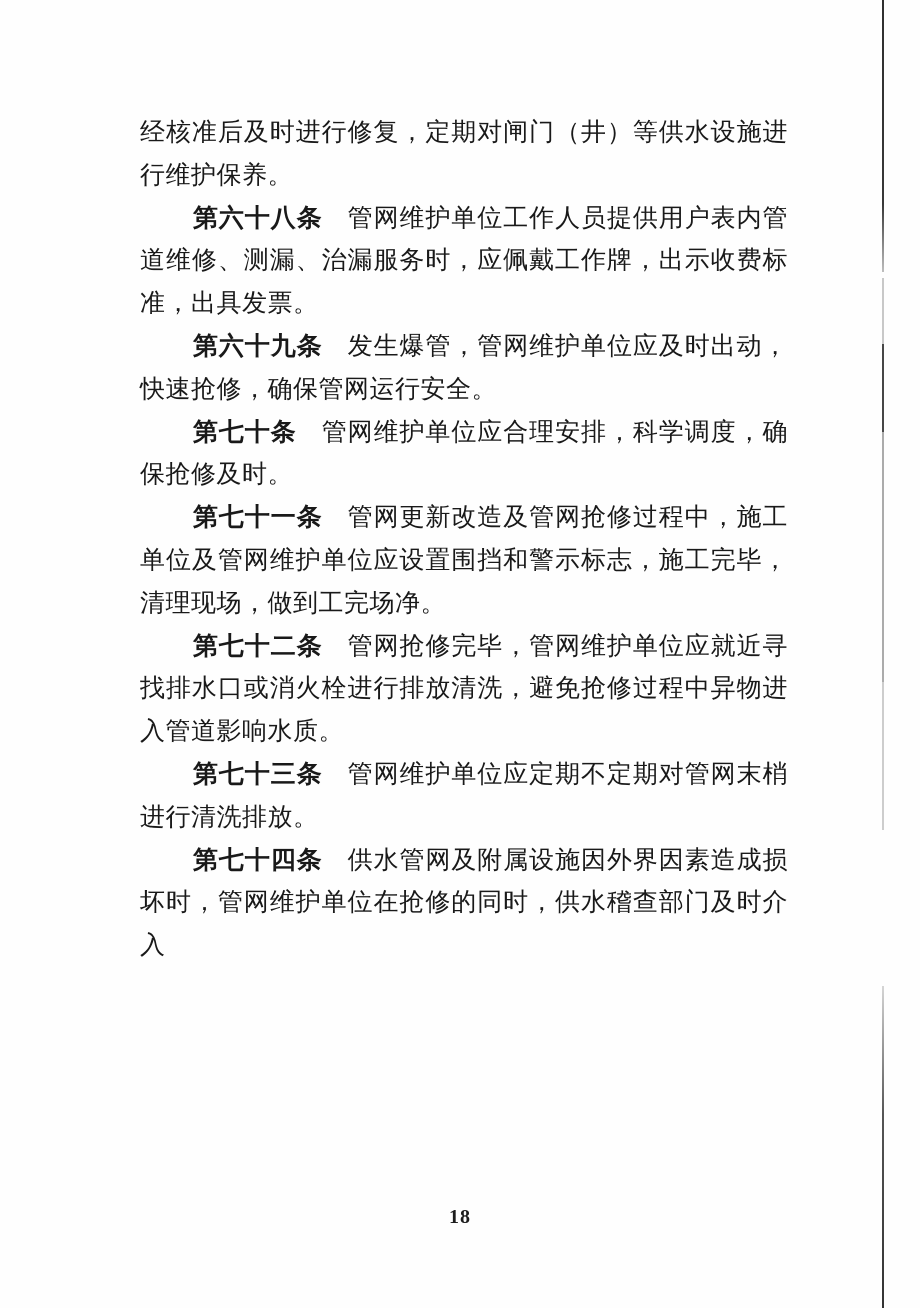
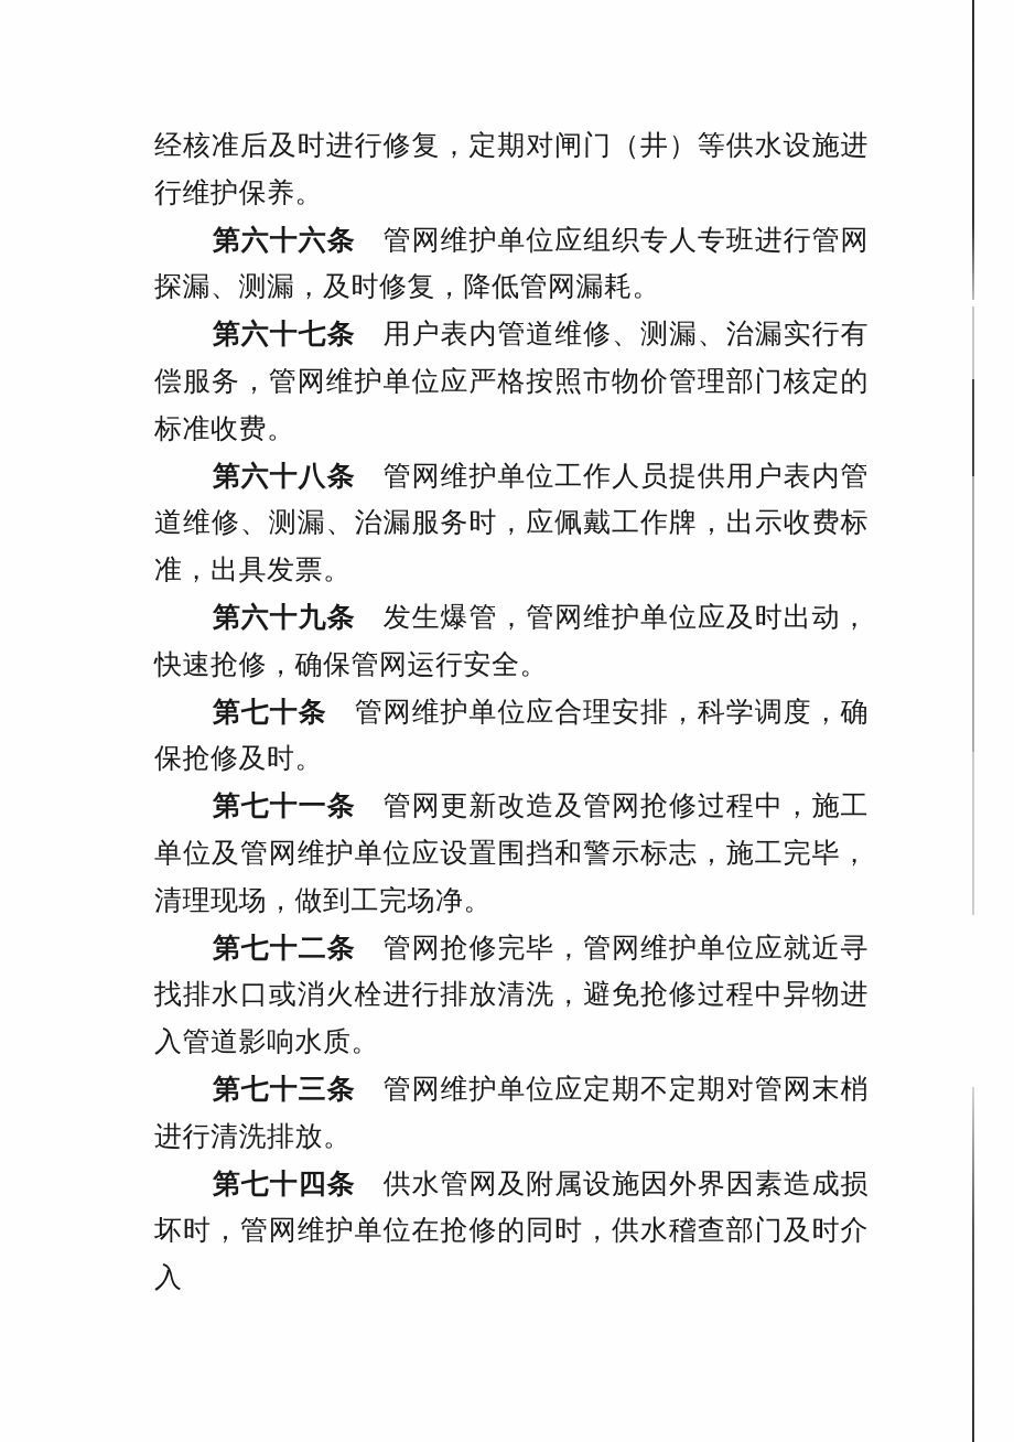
  经核准后及时进行修复，定期对闸门（井）等供水设施进行维护保养。
+ 第六十六条 管网维护单位应组织专人专班进行管网探漏、测漏，及时修复，降低管网漏耗。
+ 第六十七条 用户表内管道维修、测漏、治漏实行有偿服务，管网维护单位应严格按照市物价管理部门核定的标准收费。
  第六十八条 管网维护单位工作人员提供用户表内管道维修、测漏、治漏服务时，应佩戴工作牌，出示收费标准，出具发票。
  第六十九条 发生爆管，管网维护单位应及时出动，快速抢修，确保管网运行安全。
  第七十条 管网维护单位应合理安排，科学调度，确保抢修及时。
  第七十一条 管网更新改造及管网抢修过程中，施工单位及管网维护单位应设置围挡和警示标志，施工完毕，清理现场，做到工完场净。
  第七十二条 管网抢修完毕，管网维护单位应就近寻找排水口或消火栓进行排放清洗，避免抢修过程中异物进入管道影响水质。
  第七十三条 管网维护单位应定期不定期对管网末梢进行清洗排放。
  第七十四条 供水管网及附属设施因外界因素造成损坏时，管网维护单位在抢修的同时，供水稽查部门及时介入
- 18
